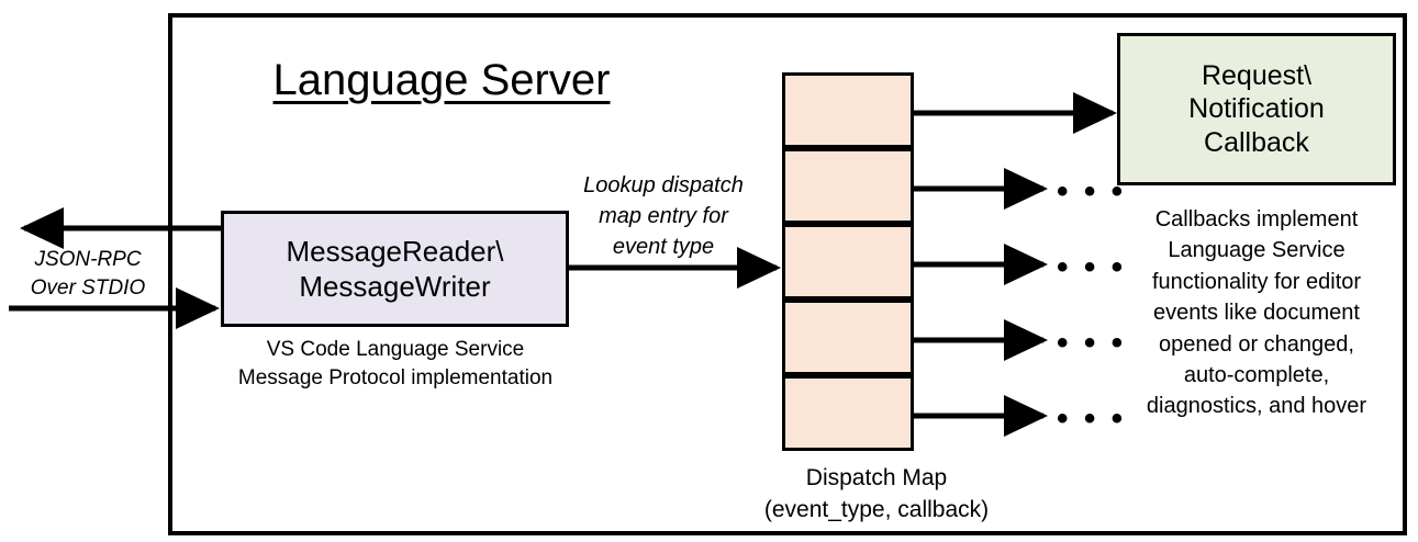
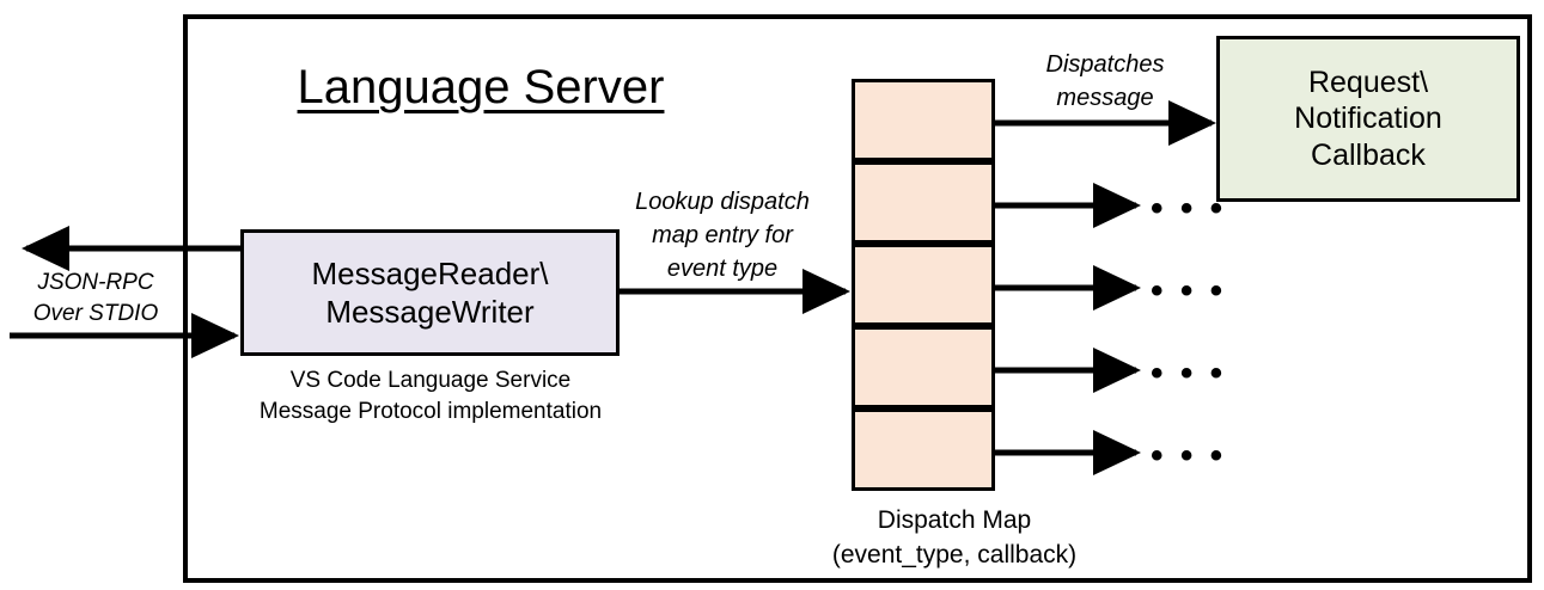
  Language Server
  JSON-RPC
  Over STDIO
  MessageReader\
  MessageWriter
  VS Code Language Service
  Message Protocol implementation
  Lookup dispatch
  map entry for
  event type
+ Dispatches
+ message
  Dispatch Map
  (event_type, callback)
  • • •
  • • •
  • • •
  • • •
  Request\
  Notification
  Callback
- Callbacks implement
- Language Service
- functionality for editor
- events like document
- opened or changed,
- auto-complete,
- diagnostics, and hover
